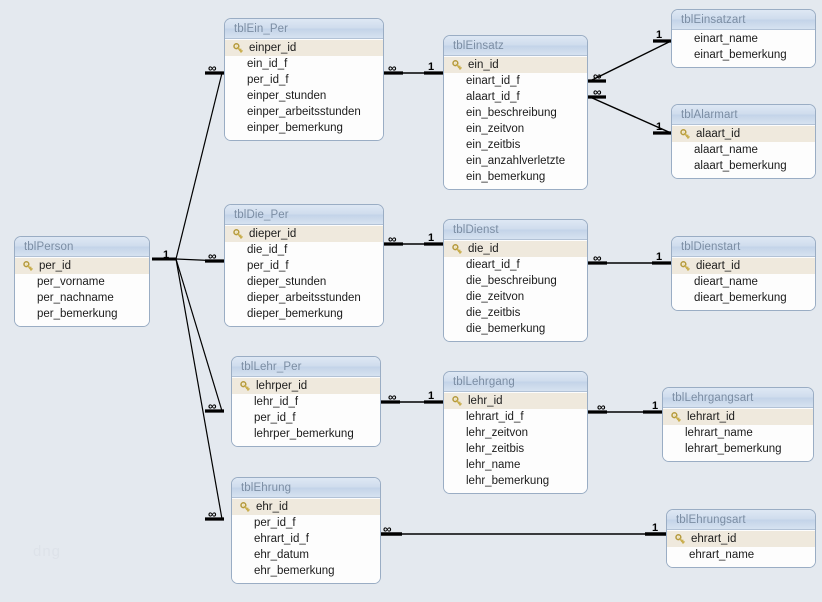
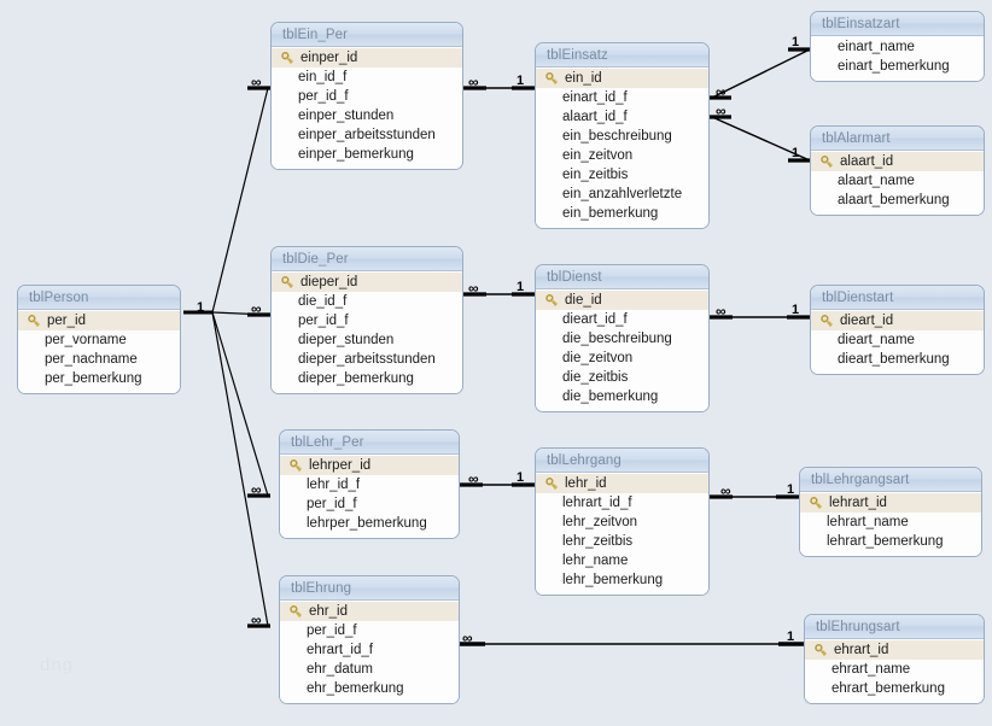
  tblPerson
  per_id
  per_vorname
  per_nachname
  per_bemerkung
  tblEin_Per
  einper_id
  ein_id_f
  per_id_f
  einper_stunden
  einper_arbeitsstunden
  einper_bemerkung
  tblEinsatz
  ein_id
  einart_id_f
  alaart_id_f
  ein_beschreibung
  ein_zeitvon
  ein_zeitbis
  ein_anzahlverletzte
  ein_bemerkung
  tblEinsatzart
  einart_name
  einart_bemerkung
  tblAlarmart
  alaart_id
  alaart_name
  alaart_bemerkung
  tblDie_Per
  dieper_id
  die_id_f
  per_id_f
  dieper_stunden
  dieper_arbeitsstunden
  dieper_bemerkung
  tblDienst
  die_id
  dieart_id_f
  die_beschreibung
  die_zeitvon
  die_zeitbis
  die_bemerkung
  tblDienstart
  dieart_id
  dieart_name
  dieart_bemerkung
  tblLehr_Per
  lehrper_id
  lehr_id_f
  per_id_f
  lehrper_bemerkung
  tblLehrgang
  lehr_id
  lehrart_id_f
  lehr_zeitvon
  lehr_zeitbis
  lehr_name
  lehr_bemerkung
  tblLehrgangsart
  lehrart_id
  lehrart_name
  lehrart_bemerkung
  tblEhrung
  ehr_id
  per_id_f
  ehrart_id_f
  ehr_datum
  ehr_bemerkung
  tblEhrungsart
  ehrart_id
  ehrart_name
+ ehrart_bemerkung
  ∞
  ∞
  ∞
  ∞
  1
  ∞
  1
  ∞
  1
  ∞
  1
  ∞
  1
  ∞
  ∞
  1
  1
  ∞
  1
  ∞
  1
